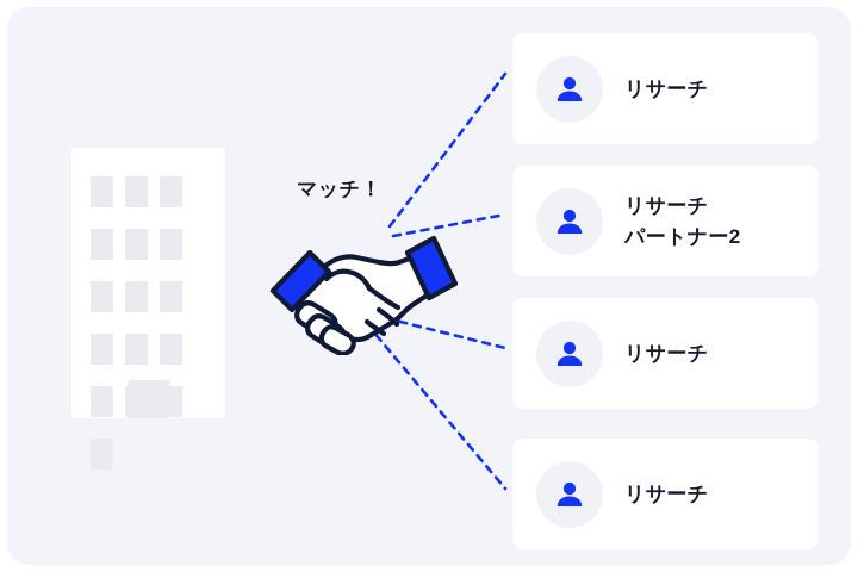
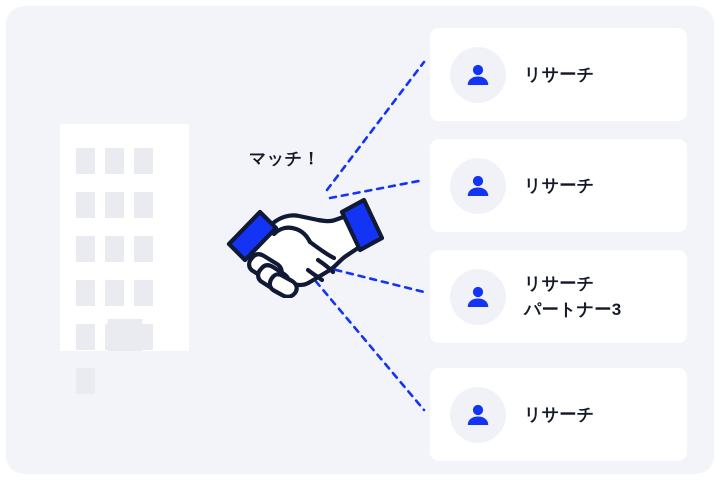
  マッチ！
  リサーチ
  リサーチ
- パートナー2
  リサーチ
+ パートナー3
  リサーチ
